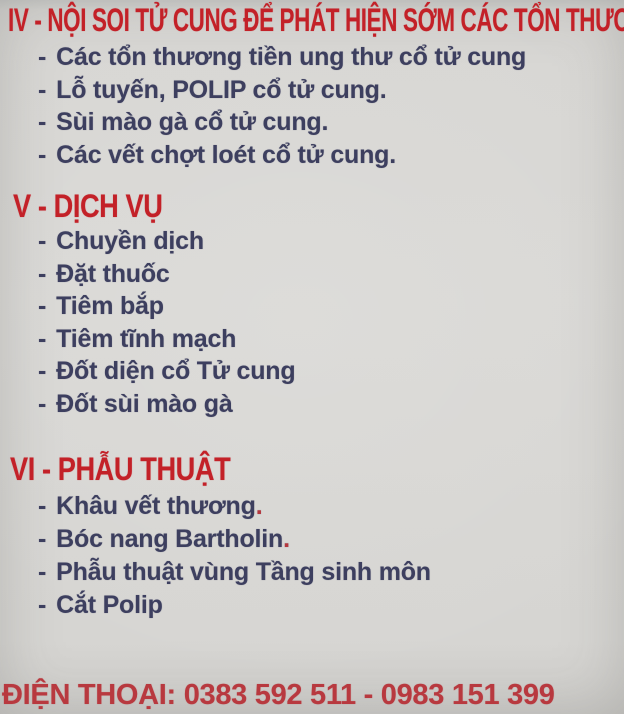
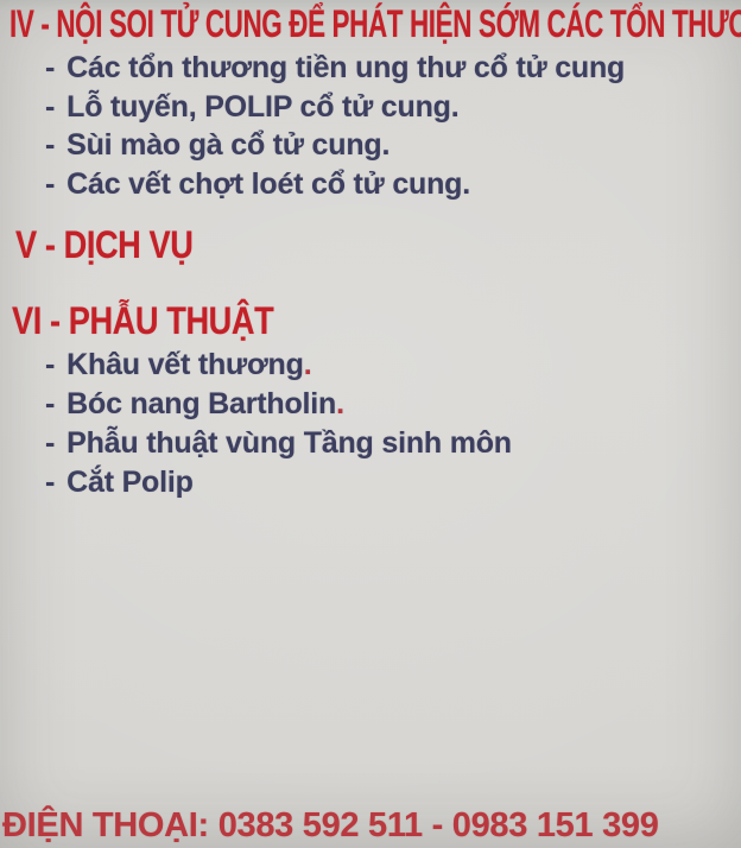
  IV - NỘI SOI TỬ CUNG ĐỂ PHÁT HIỆN SỚM CÁC TỔN THƯƠ
  - Các tổn thương tiền ung thư cổ tử cung
  - Lỗ tuyến, POLIP cổ tử cung.
  - Sùi mào gà cổ tử cung.
  - Các vết chợt loét cổ tử cung.
  V - DỊCH VỤ
- - Chuyền dịch
- - Đặt thuốc
- - Tiêm bắp
- - Tiêm tĩnh mạch
- - Đốt diện cổ Tử cung
- - Đốt sùi mào gà
  VI - PHẪU THUẬT
  - Khâu vết thương.
  - Bóc nang Bartholin.
  - Phẫu thuật vùng Tầng sinh môn
  - Cắt Polip
  ĐIỆN THOẠI: 0383 592 511 - 0983 151 399
